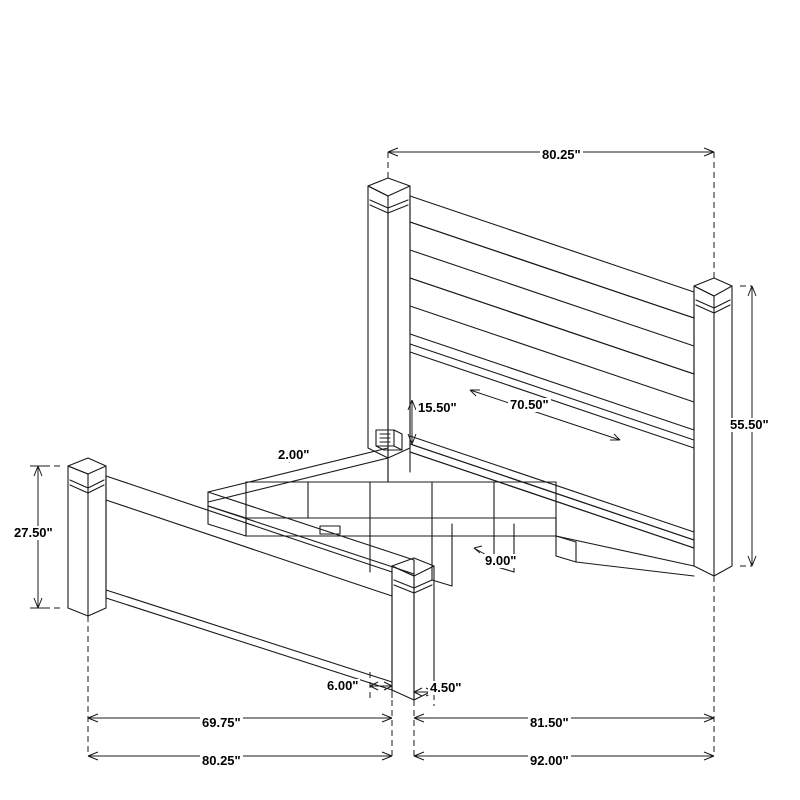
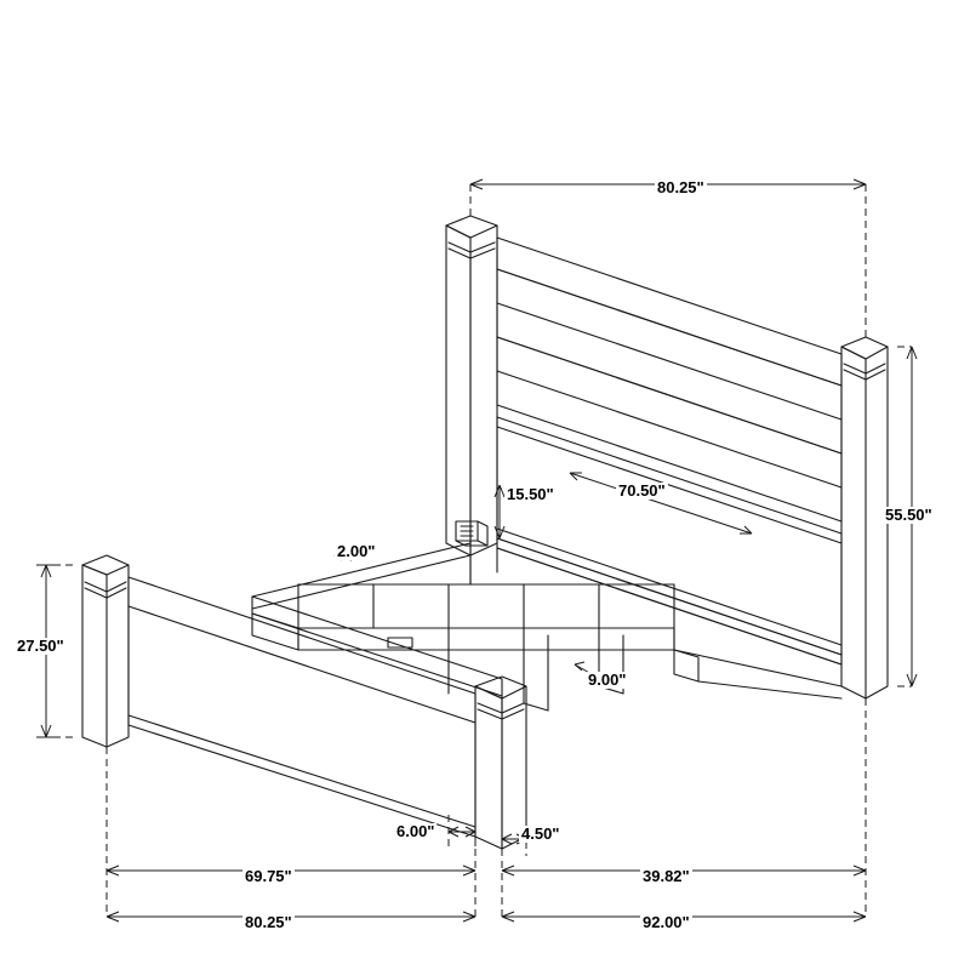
  80.25"
  55.50"
  15.50"
  70.50"
  2.00"
  27.50"
  9.00"
  6.00"
  4.50"
  69.75"
- 81.50"
+ 39.82"
  80.25"
  92.00"
